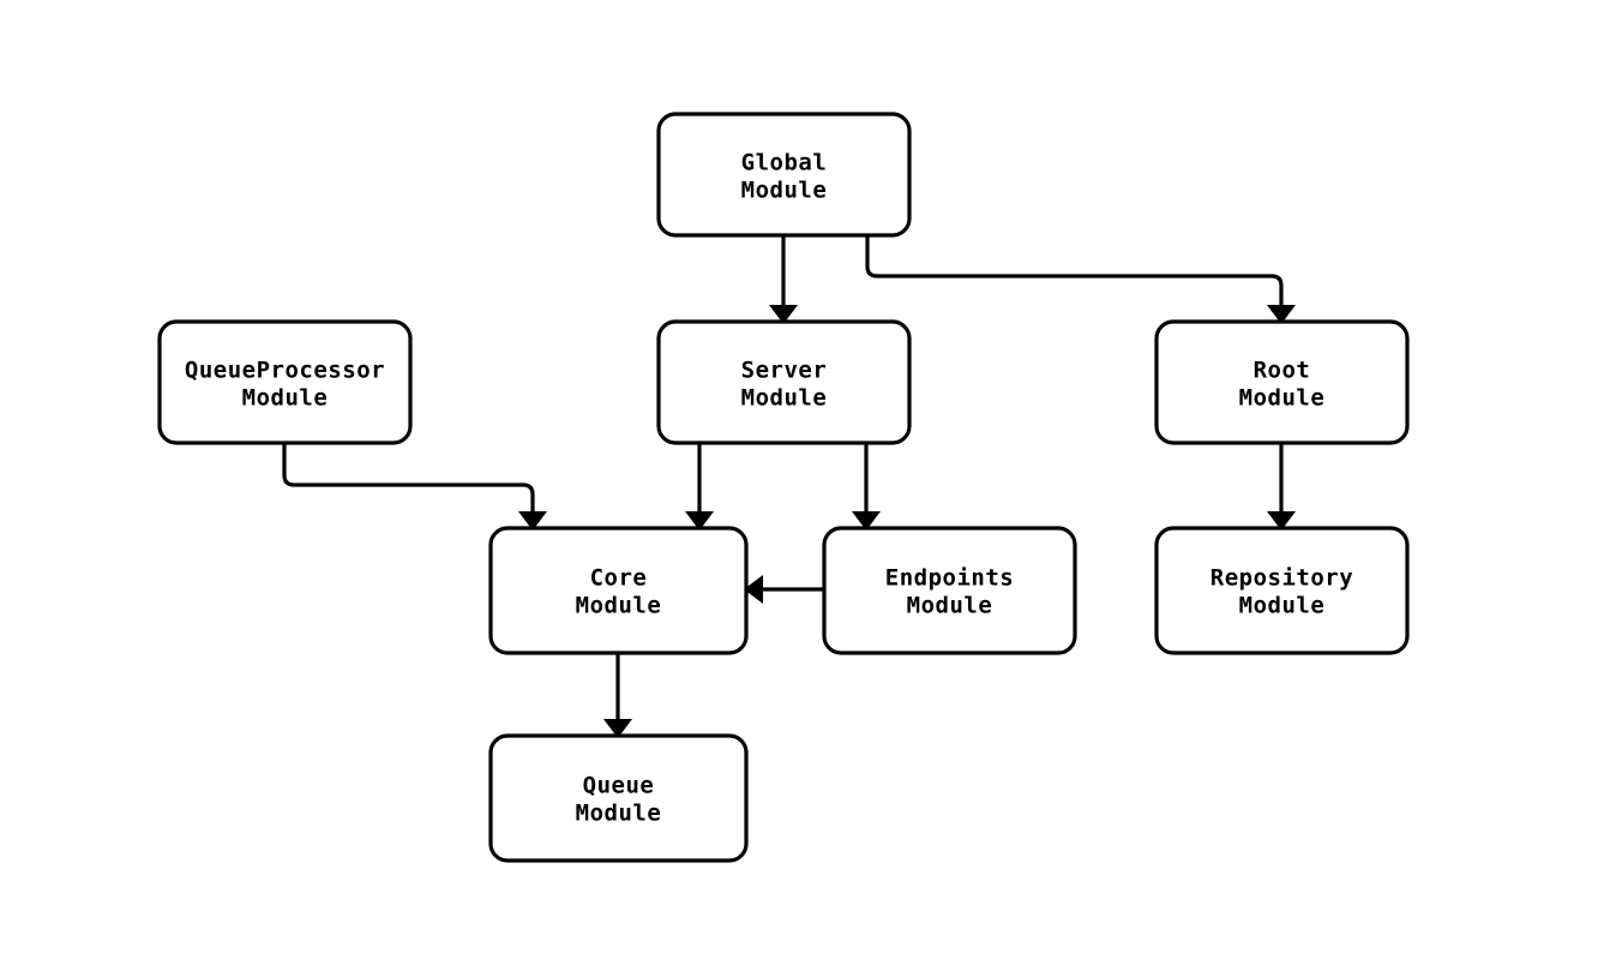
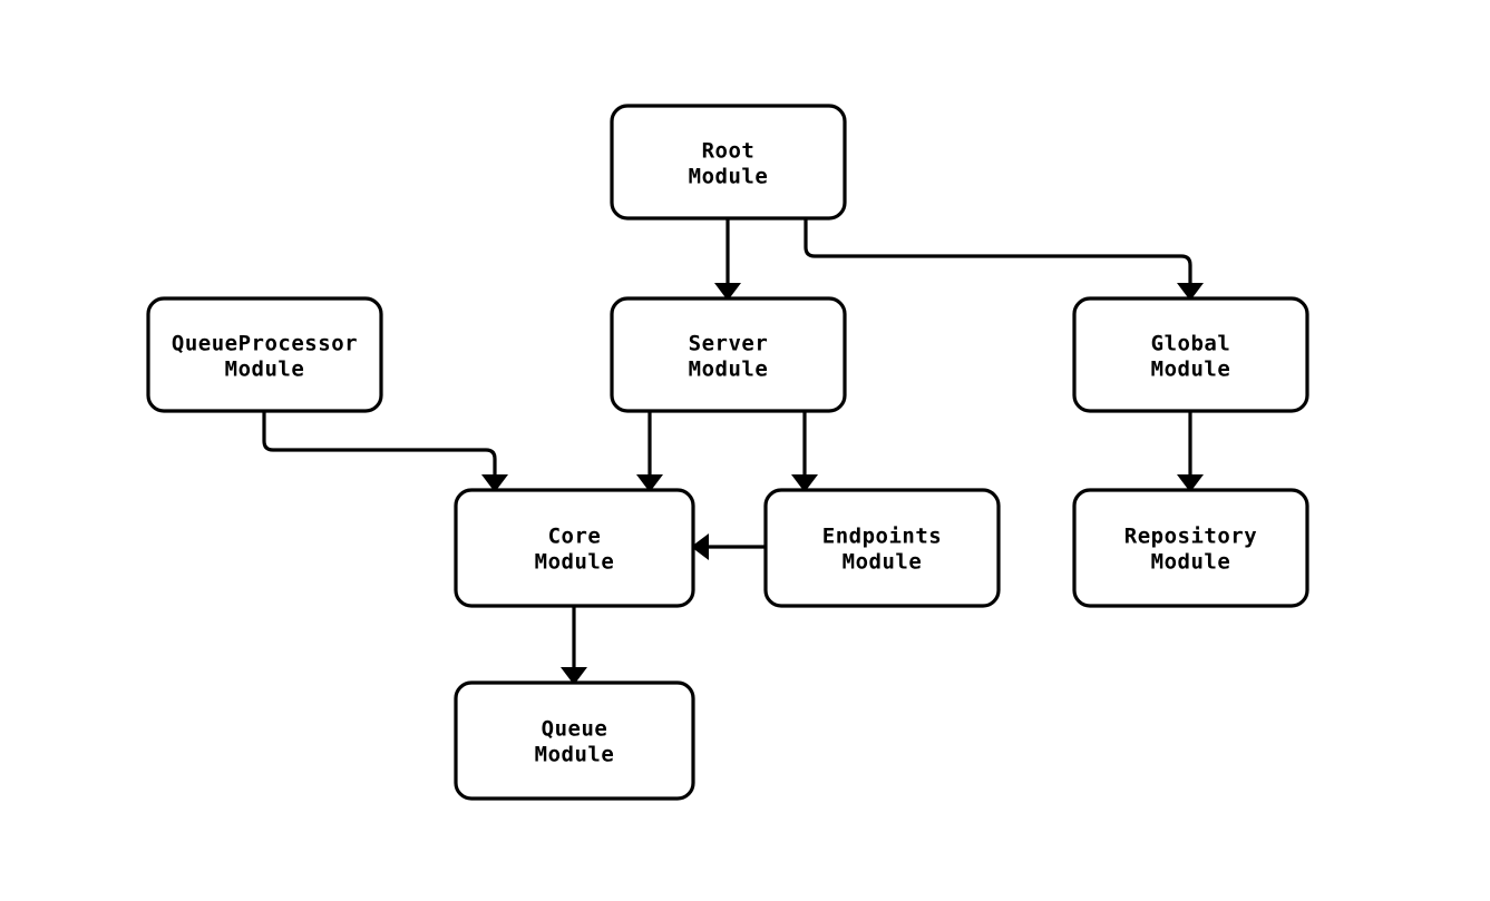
- Global
+ Root
  Module
  QueueProcessor
  Module
  Server
  Module
- Root
+ Global
  Module
  Core
  Module
  Endpoints
  Module
  Repository
  Module
  Queue
  Module
